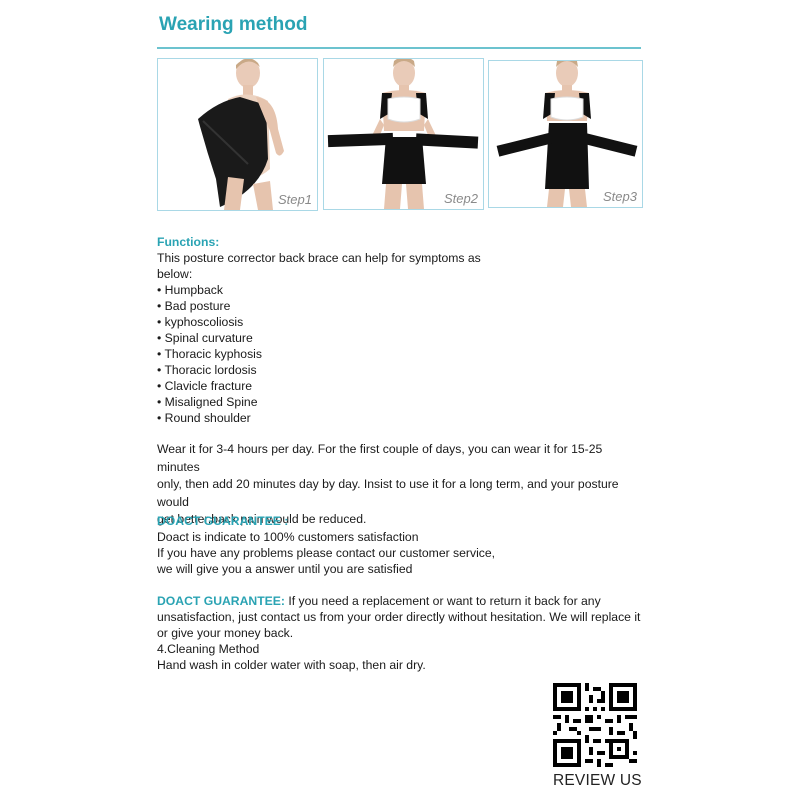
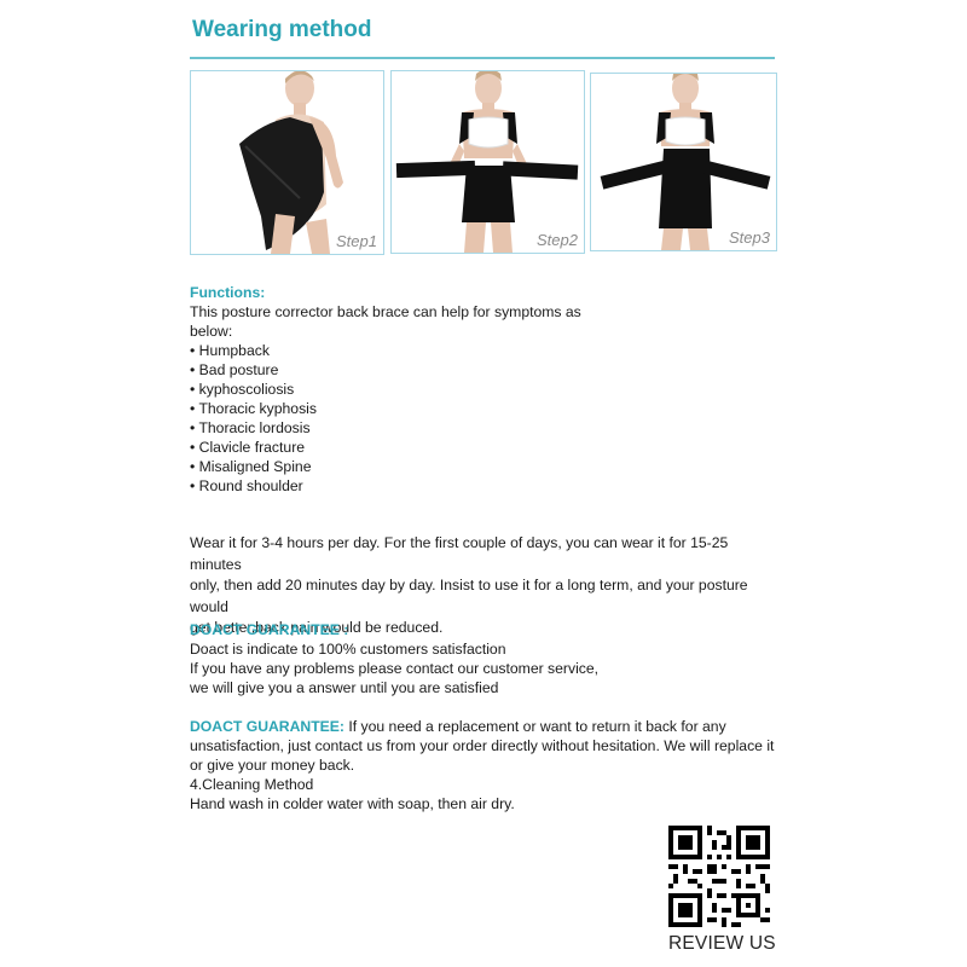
  Wearing method
  Step1
  Step2
  Step3
  Functions:
  This posture corrector back brace can help for symptoms as
  below:
  Humpback
  Bad posture
  kyphoscoliosis
- Spinal curvature
  Thoracic kyphosis
  Thoracic lordosis
  Clavicle fracture
  Misaligned Spine
  Round shoulder
  Wear it for 3-4 hours per day. For the first couple of days, you can wear it for 15-25 minutes
  only, then add 20 minutes day by day. Insist to use it for a long term, and your posture would
  get better,back pain would be reduced.
  DOACT GUARANTEE :
  Doact is indicate to 100% customers satisfaction
  If you have any problems please contact our customer service,
  we will give you a answer until you are satisfied
  DOACT GUARANTEE: If you need a replacement or want to return it back for any
  unsatisfaction, just contact us from your order directly without hesitation. We will replace it
  or give your money back.
  4.Cleaning Method
  Hand wash in colder water with soap, then air dry.
  REVIEW US
